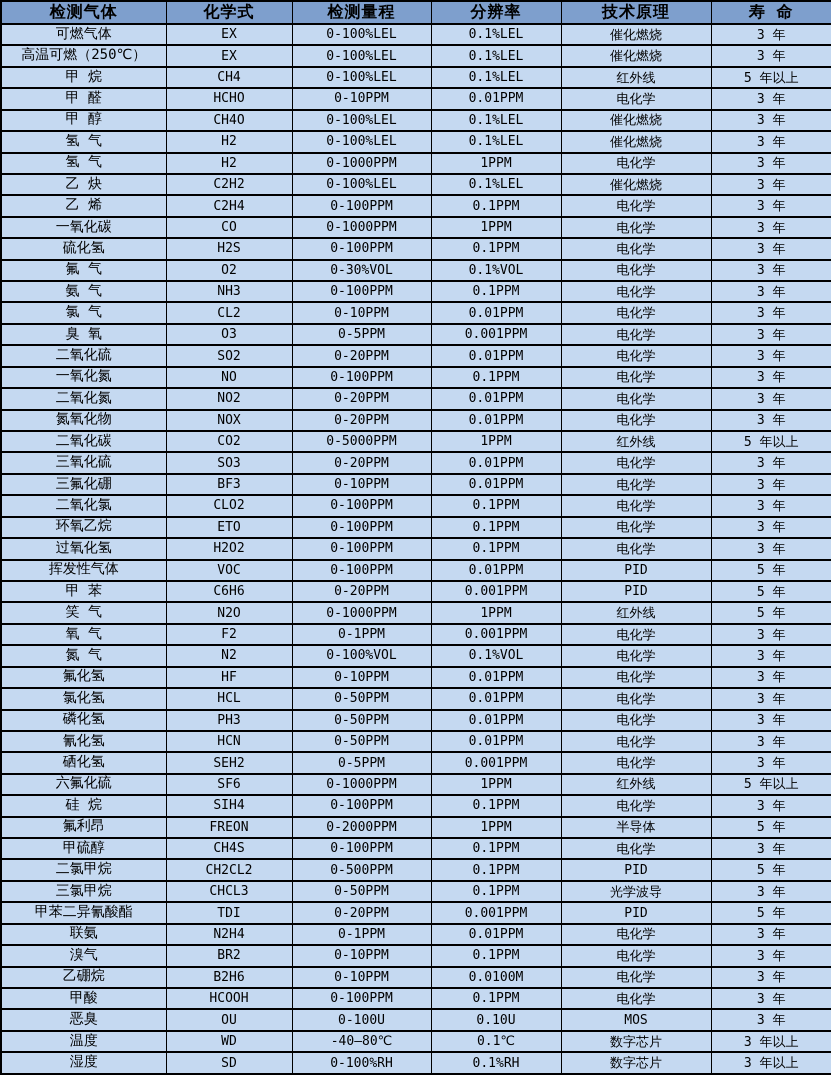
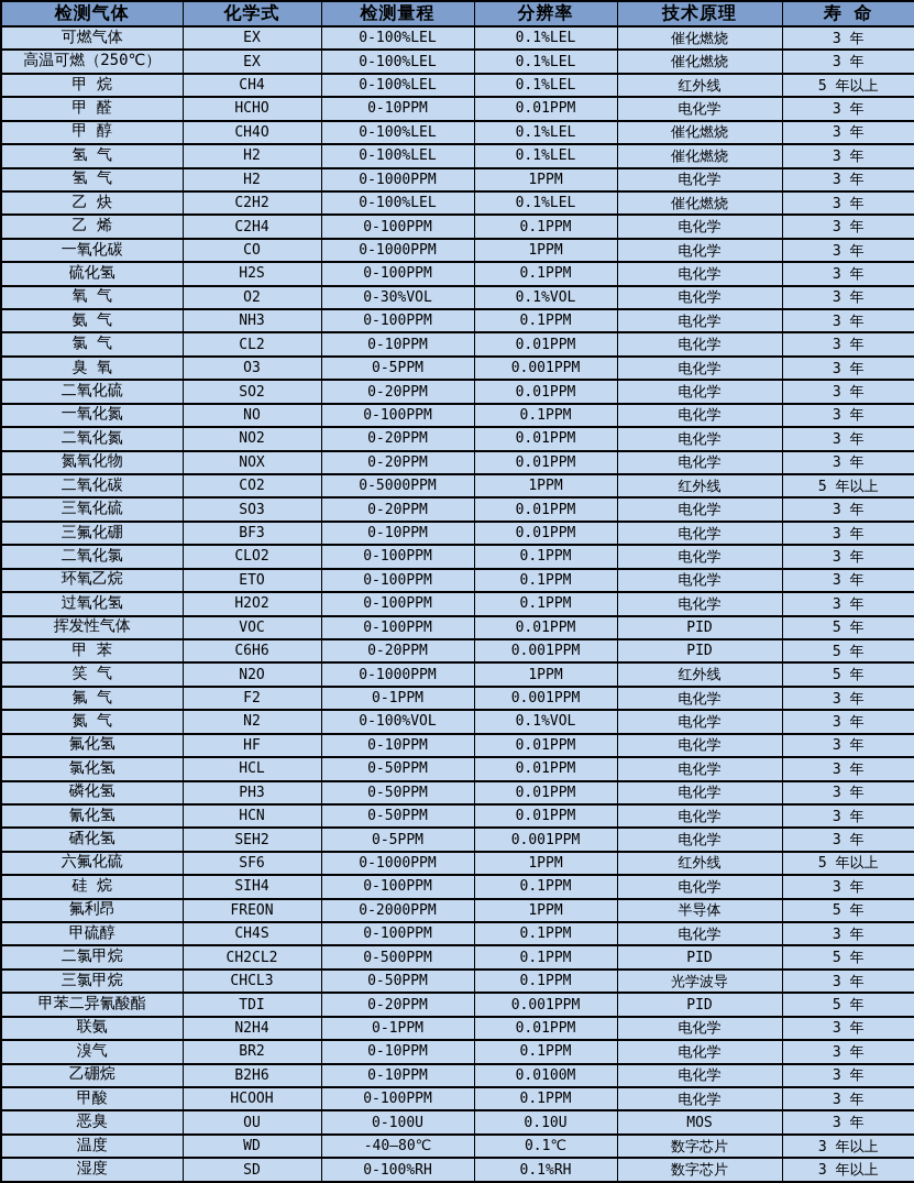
  检测气体	化学式	检测量程	分辨率	技术原理	寿 命
  可燃气体	EX	0-100%LEL	0.1%LEL	催化燃烧	3 年
  高温可燃（250℃）	EX	0-100%LEL	0.1%LEL	催化燃烧	3 年
  甲 烷	CH4	0-100%LEL	0.1%LEL	红外线	5 年以上
  甲 醛	HCHO	0-10PPM	0.01PPM	电化学	3 年
  甲 醇	CH4O	0-100%LEL	0.1%LEL	催化燃烧	3 年
  氢 气	H2	0-100%LEL	0.1%LEL	催化燃烧	3 年
  氢 气	H2	0-1000PPM	1PPM	电化学	3 年
  乙 炔	C2H2	0-100%LEL	0.1%LEL	催化燃烧	3 年
  乙 烯	C2H4	0-100PPM	0.1PPM	电化学	3 年
  一氧化碳	CO	0-1000PPM	1PPM	电化学	3 年
  硫化氢	H2S	0-100PPM	0.1PPM	电化学	3 年
- 氟 气	O2	0-30%VOL	0.1%VOL	电化学	3 年
+ 氧 气	O2	0-30%VOL	0.1%VOL	电化学	3 年
  氨 气	NH3	0-100PPM	0.1PPM	电化学	3 年
  氯 气	CL2	0-10PPM	0.01PPM	电化学	3 年
  臭 氧	O3	0-5PPM	0.001PPM	电化学	3 年
  二氧化硫	SO2	0-20PPM	0.01PPM	电化学	3 年
  一氧化氮	NO	0-100PPM	0.1PPM	电化学	3 年
  二氧化氮	NO2	0-20PPM	0.01PPM	电化学	3 年
  氮氧化物	NOX	0-20PPM	0.01PPM	电化学	3 年
  二氧化碳	CO2	0-5000PPM	1PPM	红外线	5 年以上
  三氧化硫	SO3	0-20PPM	0.01PPM	电化学	3 年
  三氟化硼	BF3	0-10PPM	0.01PPM	电化学	3 年
  二氧化氯	CLO2	0-100PPM	0.1PPM	电化学	3 年
  环氧乙烷	ETO	0-100PPM	0.1PPM	电化学	3 年
  过氧化氢	H2O2	0-100PPM	0.1PPM	电化学	3 年
  挥发性气体	VOC	0-100PPM	0.01PPM	PID	5 年
  甲 苯	C6H6	0-20PPM	0.001PPM	PID	5 年
  笑 气	N2O	0-1000PPM	1PPM	红外线	5 年
- 氧 气	F2	0-1PPM	0.001PPM	电化学	3 年
+ 氟 气	F2	0-1PPM	0.001PPM	电化学	3 年
  氮 气	N2	0-100%VOL	0.1%VOL	电化学	3 年
  氟化氢	HF	0-10PPM	0.01PPM	电化学	3 年
  氯化氢	HCL	0-50PPM	0.01PPM	电化学	3 年
  磷化氢	PH3	0-50PPM	0.01PPM	电化学	3 年
  氰化氢	HCN	0-50PPM	0.01PPM	电化学	3 年
  硒化氢	SEH2	0-5PPM	0.001PPM	电化学	3 年
  六氟化硫	SF6	0-1000PPM	1PPM	红外线	5 年以上
  硅 烷	SIH4	0-100PPM	0.1PPM	电化学	3 年
  氟利昂	FREON	0-2000PPM	1PPM	半导体	5 年
  甲硫醇	CH4S	0-100PPM	0.1PPM	电化学	3 年
  二氯甲烷	CH2CL2	0-500PPM	0.1PPM	PID	5 年
  三氯甲烷	CHCL3	0-50PPM	0.1PPM	光学波导	3 年
  甲苯二异氰酸酯	TDI	0-20PPM	0.001PPM	PID	5 年
  联氨	N2H4	0-1PPM	0.01PPM	电化学	3 年
  溴气	BR2	0-10PPM	0.1PPM	电化学	3 年
  乙硼烷	B2H6	0-10PPM	0.0100M	电化学	3 年
  甲酸	HCOOH	0-100PPM	0.1PPM	电化学	3 年
  恶臭	OU	0-100U	0.10U	MOS	3 年
  温度	WD	-40—80℃	0.1℃	数字芯片	3 年以上
  湿度	SD	0-100%RH	0.1%RH	数字芯片	3 年以上
